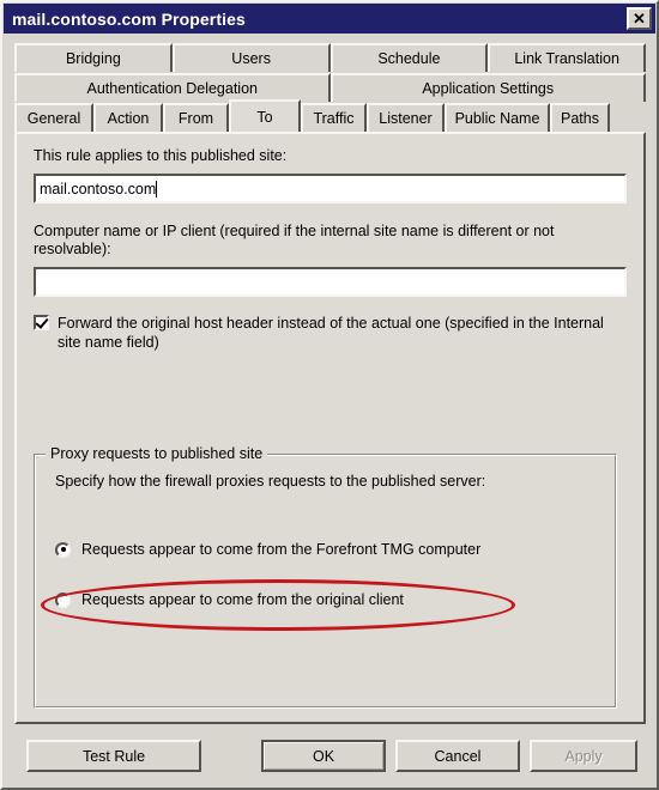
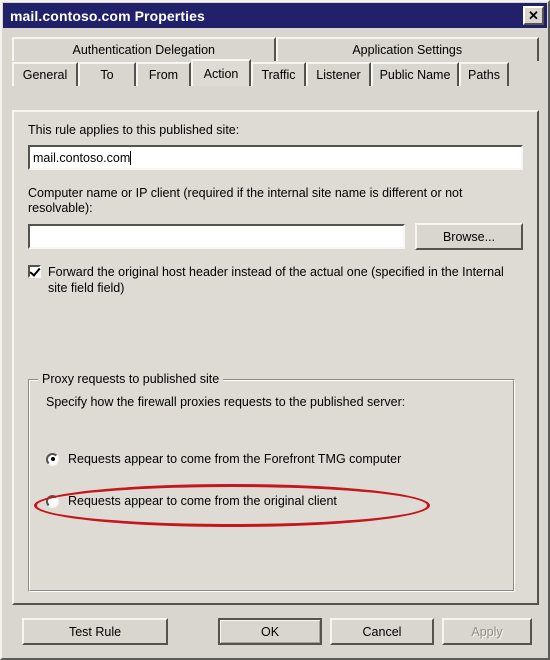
  mail.contoso.com Properties
  ✕
- Bridging
- Users
- Schedule
- Link Translation
  Authentication Delegation
  Application Settings
  General
- Action
+ To
  From
- To
+ Action
  Traffic
  Listener
  Public Name
  Paths
  This rule applies to this published site:
  mail.contoso.com
  Computer name or IP client (required if the internal site name is different or not resolvable):
+ Browse...
- Forward the original host header instead of the actual one (specified in the Internal site name field)
+ Forward the original host header instead of the actual one (specified in the Internal site field field)
  Proxy requests to published site
  Specify how the firewall proxies requests to the published server:
  Requests appear to come from the Forefront TMG computer
  Requests appear to come from the original client
  Test Rule
  OK
  Cancel
  Apply
